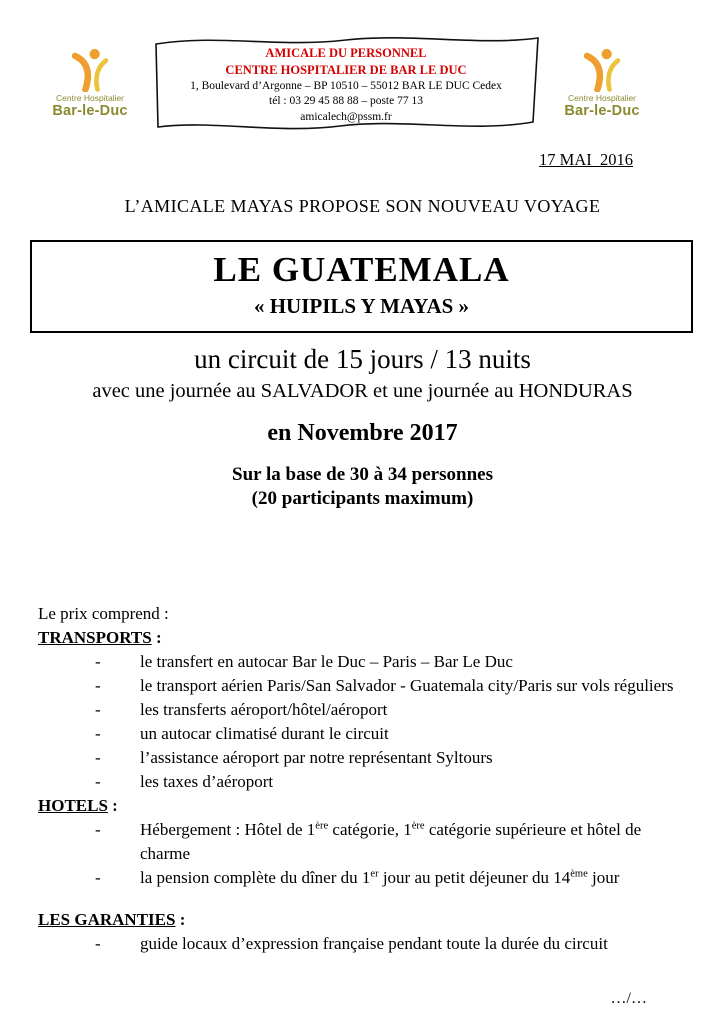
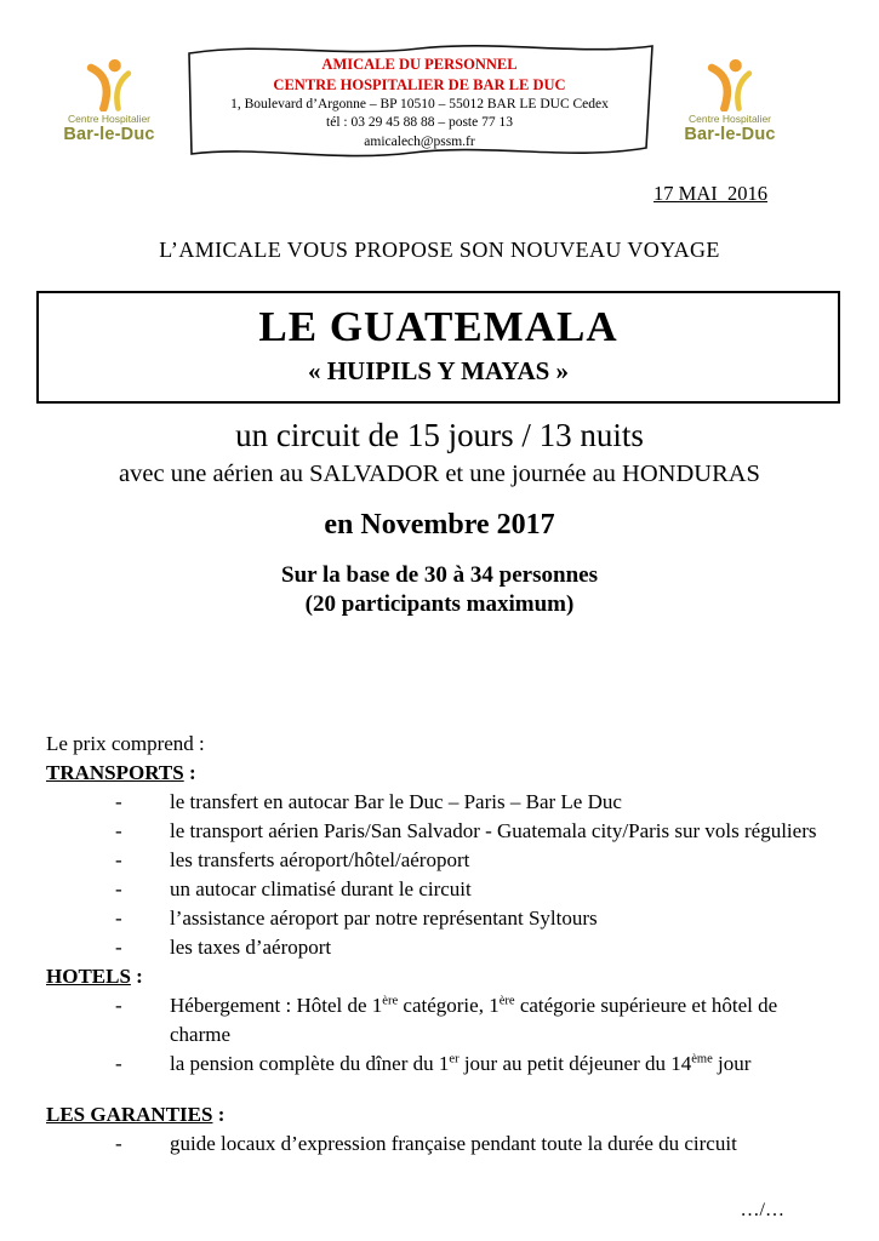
  Centre Hospitalier
  Bar-le-Duc
  AMICALE DU PERSONNEL
  CENTRE HOSPITALIER DE BAR LE DUC
  1, Boulevard d’Argonne – BP 10510 – 55012 BAR LE DUC Cedex
  tél : 03 29 45 88 88 – poste 77 13
  amicalech@pssm.fr
  Centre Hospitalier
  Bar-le-Duc
  17 MAI 2016
- L’AMICALE MAYAS PROPOSE SON NOUVEAU VOYAGE
+ L’AMICALE VOUS PROPOSE SON NOUVEAU VOYAGE
  LE GUATEMALA
  « HUIPILS Y MAYAS »
  un circuit de 15 jours / 13 nuits
- avec une journée au SALVADOR et une journée au HONDURAS
+ avec une aérien au SALVADOR et une journée au HONDURAS
  en Novembre 2017
  Sur la base de 30 à 34 personnes
  (20 participants maximum)
  Le prix comprend :
  TRANSPORTS :
  -
  le transfert en autocar Bar le Duc – Paris – Bar Le Duc
  -
  le transport aérien Paris/San Salvador - Guatemala city/Paris sur vols réguliers
  -
  les transferts aéroport/hôtel/aéroport
  -
  un autocar climatisé durant le circuit
  -
  l’assistance aéroport par notre représentant Syltours
  -
  les taxes d’aéroport
  HOTELS :
  -
  Hébergement : Hôtel de 1ère catégorie, 1ère catégorie supérieure et hôtel de charme
  -
  la pension complète du dîner du 1er jour au petit déjeuner du 14ème jour
  LES GARANTIES :
  -
  guide locaux d’expression française pendant toute la durée du circuit
  …/…
